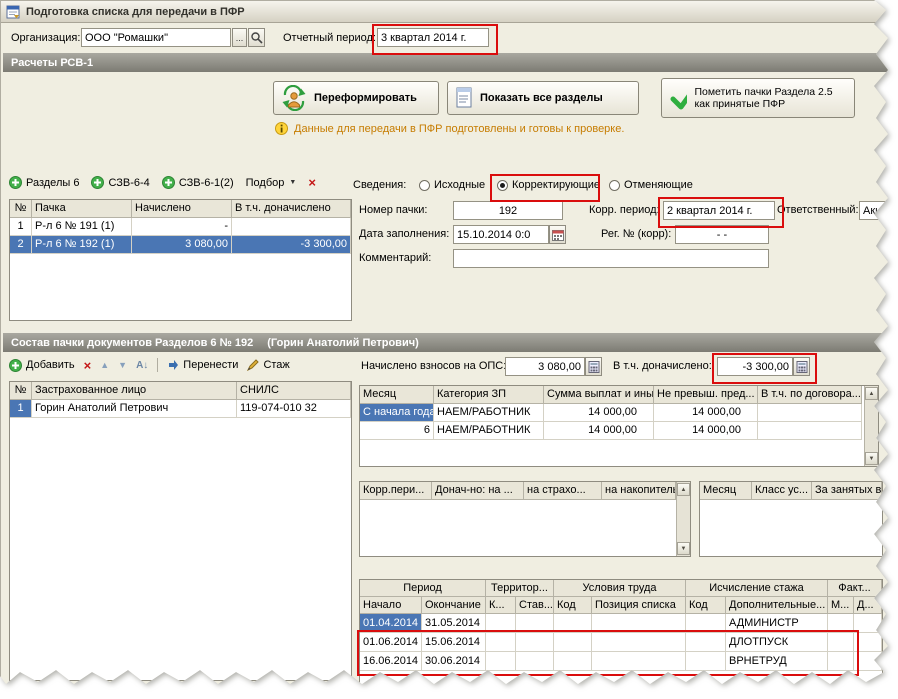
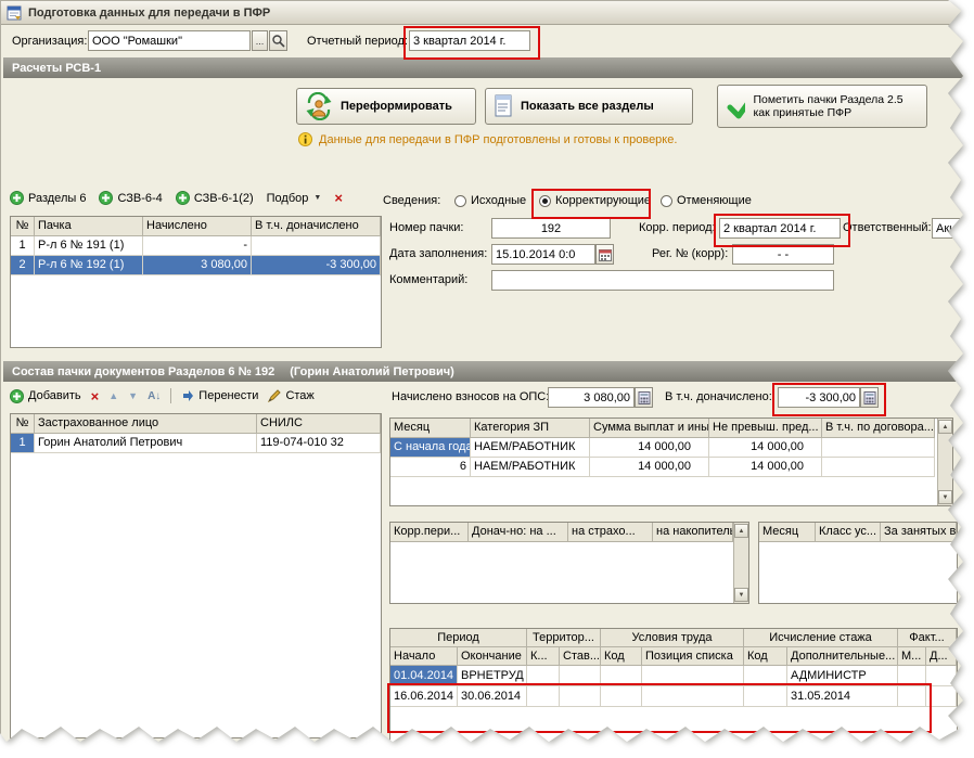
- Подготовка списка для передачи в ПФР
+ Подготовка данных для передачи в ПФР
  Организация:
  ООО "Ромашки"
  ...
  Отчетный период:
  3 квартал 2014 г.
  Расчеты РСВ-1
  Переформировать
  Показать все разделы
  Пометить пачки Раздела 2.5 как принятые ПФР
  Данные для передачи в ПФР подготовлены и готовы к проверке.
  Разделы 6
  СЗВ-6-4
  СЗВ-6-1(2)
  Подбор
  ×
  Сведения:
  Исходные
  Корректирующие
  Отменяющие
  №
  Пачка
  Начислено
  В т.ч. доначислено
  1
  Р-л 6 № 191 (1)
  -
  2
  Р-л 6 № 192 (1)
  3 080,00
  -3 300,00
  Номер пачки:
  192
  Корр. период:
  2 квартал 2014 г.
  Ответственный:
  Дата заполнения:
  15.10.2014 0:0
  Рег. № (корр):
  - -
  Комментарий:
  Состав пачки документов Разделов 6 № 192
  (Горин Анатолий Петрович)
  Добавить
  ×
  ▲
  ▼
  А↓
  Перенести
  Стаж
  Начислено взносов на ОПС
  3 080,00
  В т.ч. доначислено:
  -3 300,00
  №
  Застрахованное лицо
  СНИЛС
  1
  Горин Анатолий Петрович
  119-074-010 32
  Месяц
  Категория ЗП
  Сумма выплат и ины
  Не превыш. пред...
  В т.ч. по договора...
  С начала года
  НАЕМ/РАБОТНИК
  14 000,00
  14 000,00
  6
  НАЕМ/РАБОТНИК
  14 000,00
  14 000,00
  Корр.пери...
  Донач-но: на ...
  на страхо...
  на накопител
  Месяц
  Класс ус...
  За занятых в
  Период
  Территор...
  Условия труда
  Исчисление стажа
  Факт...
  Начало
  Окончание
  К...
  Став...
  Код
  Позиция списка
  Код
  Дополнительные...
  М...
  Д...
  01.04.2014
- 31.05.2014
+ ВРНЕТРУД
  АДМИНИСТР
- 01.06.2014
- 15.06.2014
- ДЛОТПУСК
  16.06.2014
  30.06.2014
- ВРНЕТРУД
+ 31.05.2014
